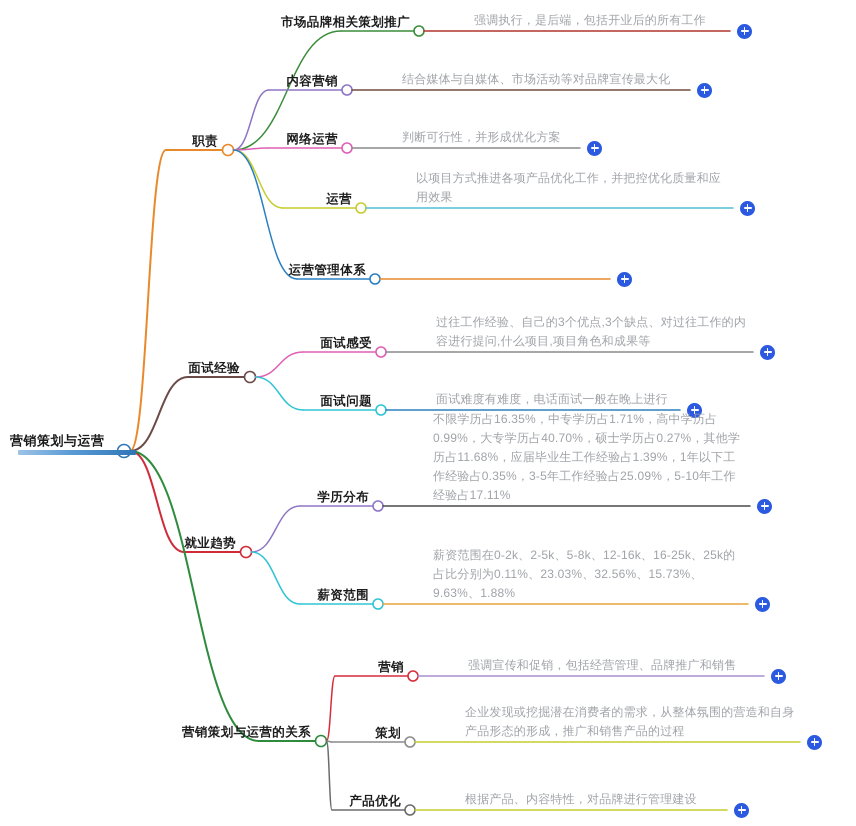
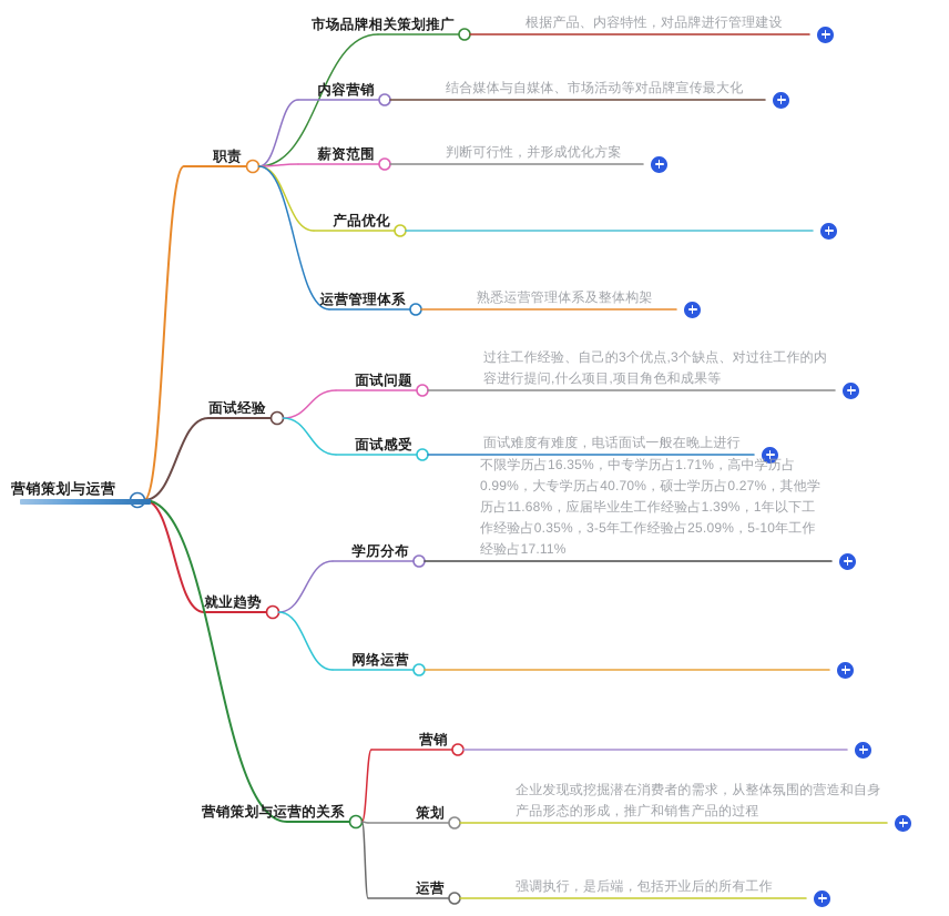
  营销策划与运营
  职责
  市场品牌相关策划推广
- 强调执行，是后端，包括开业后的所有工作
+ 根据产品、内容特性，对品牌进行管理建设
  内容营销
  结合媒体与自媒体、市场活动等对品牌宣传最大化
- 网络运营
+ 薪资范围
  判断可行性，并形成优化方案
- 运营
+ 产品优化
- 以项目方式推进各项产品优化工作，并把控优化质量和应用效果
  运营管理体系
+ 熟悉运营管理体系及整体构架
  面试经验
- 面试感受
+ 面试问题
  过往工作经验、自己的3个优点,3个缺点、对过往工作的内容进行提问,什么项目,项目角色和成果等
- 面试问题
+ 面试感受
  面试难度有难度，电话面试一般在晚上进行
  就业趋势
  学历分布
  不限学历占16.35%，中专学历占1.71%，高中学历占0.99%，大专学历占40.70%，硕士学历占0.27%，其他学历占11.68%，应届毕业生工作经验占1.39%，1年以下工作经验占0.35%，3-5年工作经验占25.09%，5-10年工作经验占17.11%
- 薪资范围
+ 网络运营
- 薪资范围在0-2k、2-5k、5-8k、12-16k、16-25k、25k的占比分别为0.11%、23.03%、32.56%、15.73%、9.63%、1.88%
  营销策划与运营的关系
  营销
- 强调宣传和促销，包括经营管理、品牌推广和销售
  策划
  企业发现或挖掘潜在消费者的需求，从整体氛围的营造和自身产品形态的形成，推广和销售产品的过程
- 产品优化
+ 运营
- 根据产品、内容特性，对品牌进行管理建设
+ 强调执行，是后端，包括开业后的所有工作
